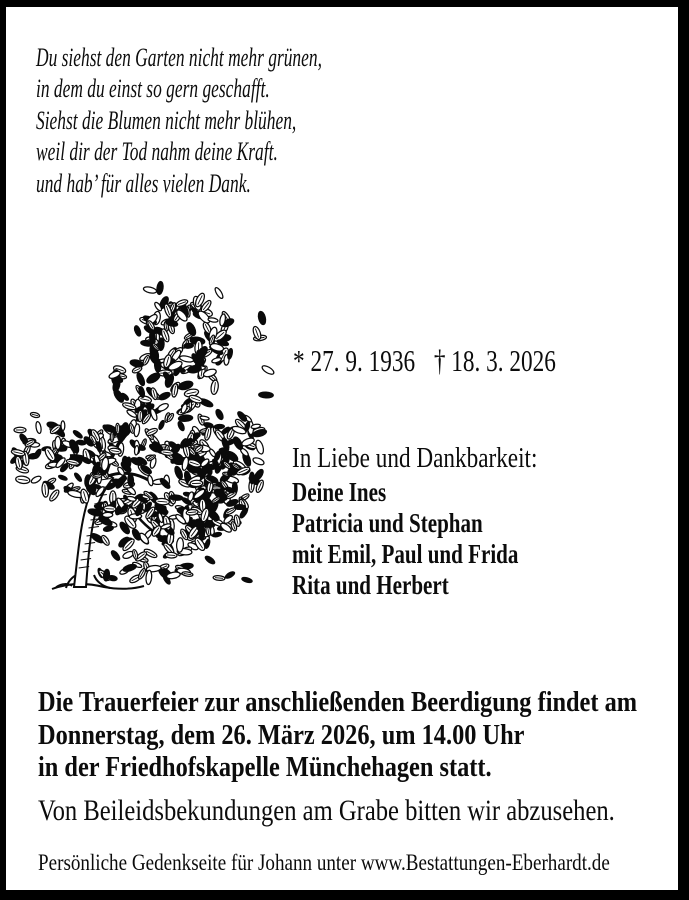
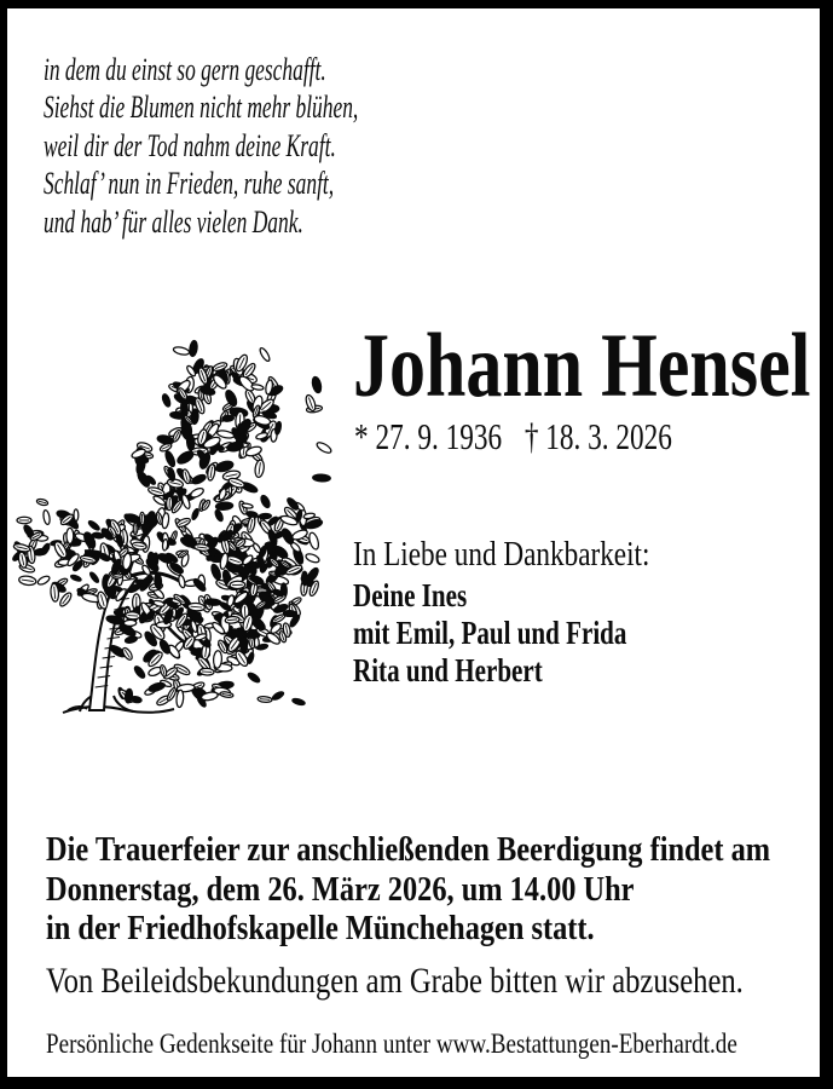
- Du siehst den Garten nicht mehr grünen,
  in dem du einst so gern geschafft.
  Siehst die Blumen nicht mehr blühen,
  weil dir der Tod nahm deine Kraft.
+ Schlaf’ nun in Frieden, ruhe sanft,
  und hab’ für alles vielen Dank.
+ Johann Hensel
  * 27. 9. 1936
  † 18. 3. 2026
  In Liebe und Dankbarkeit:
  Deine Ines
- Patricia und Stephan
  mit Emil, Paul und Frida
  Rita und Herbert
  Die Trauerfeier zur anschließenden Beerdigung findet am
  Donnerstag, dem 26. März 2026, um 14.00 Uhr
  in der Friedhofskapelle Münchehagen statt.
  Von Beileidsbekundungen am Grabe bitten wir abzusehen.
  Persönliche Gedenkseite für Johann unter www.Bestattungen-Eberhardt.de
